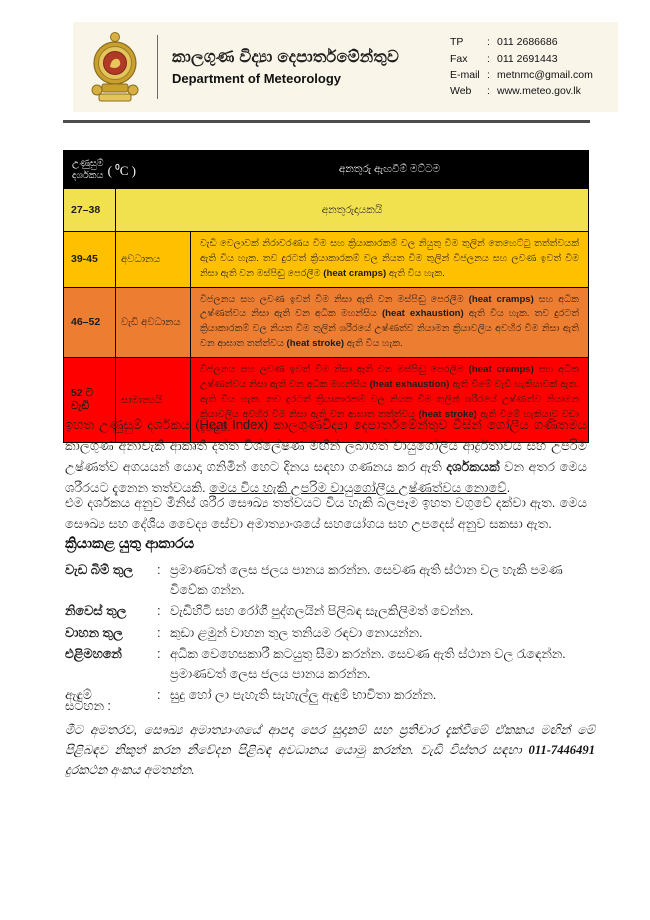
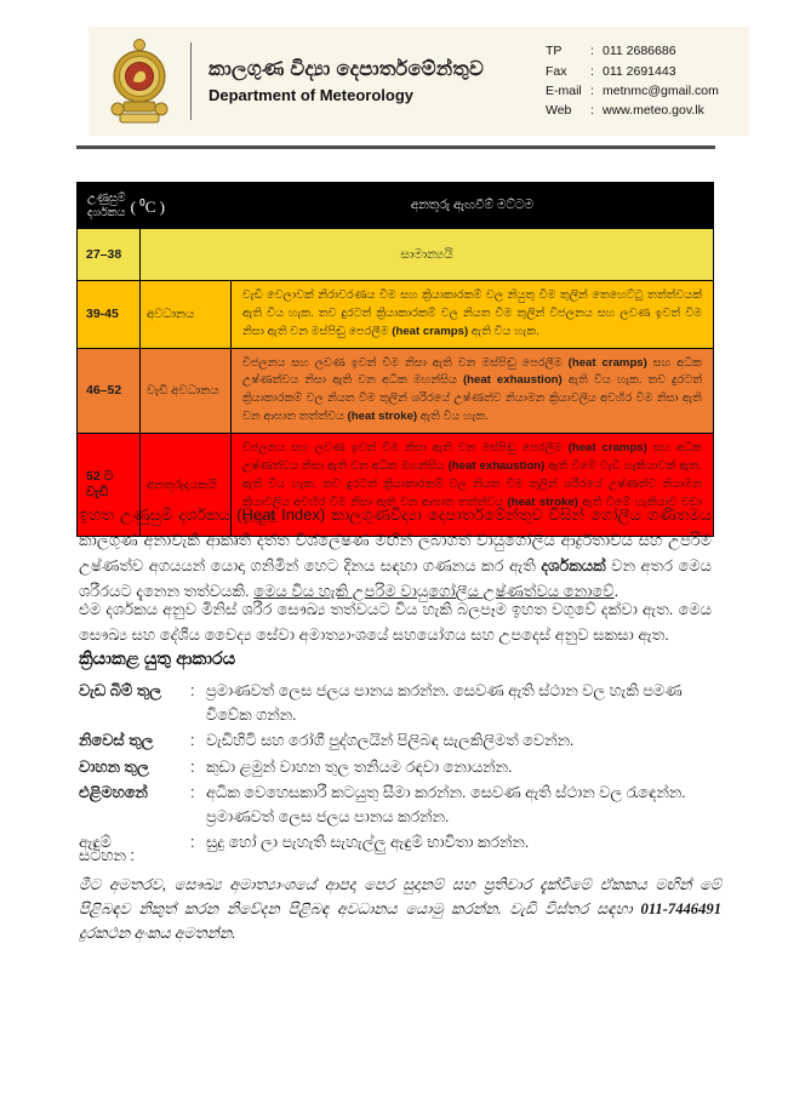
  කාලගුණ විද්‍යා දෙපාර්තමේන්තුව
  Department of Meteorology
  TP
  :
  011 2686686
  Fax
  :
  011 2691443
  E-mail
  :
  metnmc@gmail.com
  Web
  :
  www.meteo.gov.lk
  උණුසුම් දර්ශකය ( ⁰C )	අනතුරු ඇඟවීම් මට්ටම
- 27–38	අනතුරුදායකයි
+ 27–38	සාමාන්‍යයි
  39-45	අවධානය	වැඩි වෙලාවක් නිරාවරණය වීම සහ ක්‍රියාකාරකම් වල නියුතු වීම තුලින් තෙහෙට්ටු තත්ත්වයක් ඇති විය හැක. තව දුරටත් ක්‍රියාකාරකම් වල නියත වීම තුලින් විජලනය සහ ලවණ ඉවත් වීම නිසා ඇති වන මස්පිඬු පෙරලීම (heat cramps) ඇති විය හැක.
  46–52	වැඩි අවධානය	විජලනය සහ ලවණ ඉවත් වීම නිසා ඇති වන මස්පිඬු පෙරලීම (heat cramps) සහ අධික උෂ්ණත්වය නිසා ඇති වන අධික මහන්සිය (heat exhaustion) ඇති විය හැක. තව දුරටත් ක්‍රියාකාරකම් වල නියත වීම තුලින් ශරීරයේ උෂ්ණත්ව නියාමන ක්‍රියාවලිය අවහිර වීම නිසා ඇති වන ආඝාත තත්ත්වය (heat stroke) ඇති විය හැක.
- 52 ට වැඩි	සාමාන්‍යයි	විජලනය සහ ලවණ ඉවත් වීම නිසා ඇති වන මස්පිඬු පෙරලීම (heat cramps) සහ අධික උෂ්ණත්වය නිසා ඇති වන අධික මහන්සිය (heat exhaustion) ඇති වීමේ වැඩි හැකියාවක් ඇත. ඇති විය හැක. තව දුරටත් ක්‍රියාකාරකම් වල නියත වීම තුලින් ශරීරයේ උෂ්ණත්ව නියාමන ක්‍රියාවලිය අවහිර වීම නිසා ඇති වන ආඝාත තත්ත්වය (heat stroke) ඇති වීමේ හැකියාව වඩා ඉහළයි.
+ 52 ට වැඩි	අනතුරුදායකයි	විජලනය සහ ලවණ ඉවත් වීම නිසා ඇති වන මස්පිඬු පෙරලීම (heat cramps) සහ අධික උෂ්ණත්වය නිසා ඇති වන අධික මහන්සිය (heat exhaustion) ඇති වීමේ වැඩි හැකියාවක් ඇත. ඇති විය හැක. තව දුරටත් ක්‍රියාකාරකම් වල නියත වීම තුලින් ශරීරයේ උෂ්ණත්ව නියාමන ක්‍රියාවලිය අවහිර වීම නිසා ඇති වන ආඝාත තත්ත්වය (heat stroke) ඇති වීමේ හැකියාව වඩා ඉහළයි.
  ඉහත උණුසුම් දර්ශකය (Heat Index) කාලගුණවිද්‍යා දෙපාර්තමේන්තුව විසින් ගෝලීය ගණිතමය කාලගුණ අනාවැකි ආකෘති දත්ත විශ්ලේෂණ මඟින් ලබාගත් වායුගෝලීය ආර්ද්‍රතාවය සහ උපරිම උෂ්ණත්ව අගයයන් යොදා ගනිමින් හෙට දිනය සඳහා ගණනය කර ඇති දර්ශකයක් වන අතර මෙය ශරීරයට දැනෙන තත්වයකි. මෙය විය හැකි උපරිම වායුගෝලීය උෂ්ණත්වය නොවේ.
  එම දර්ශකය අනුව මිනිස් ශරීර සෞඛ්‍ය තත්වයට විය හැකි බලපෑම ඉහත වගුවේ දක්වා ඇත. මෙය සෞඛ්‍ය සහ දේශීය වෛද්‍ය සේවා අමාත්‍යාංශයේ සහයෝගය සහ උපදෙස් අනුව සකසා ඇත.
  ක්‍රියාකළ යුතු ආකාරය
  වැඩ බිම් තුල
  :
  ප්‍රමාණවත් ලෙස ජලය පානය කරන්න. සෙවණ ඇති ස්ථාන වල හැකි පමණ විවේක ගන්න.
  නිවෙස් තුල
  :
  වැඩිහිටි සහ රෝගී පුද්ගලයින් පිලිබඳ සැලකිලිමත් වෙන්න.
  වාහන තුල
  :
  කුඩා ළමුන් වාහන තුල තනියම රඳවා නොයන්න.
  එළිමහනේ
  :
  අධික වෙහෙසකාරී කටයුතු සීමා කරන්න. සෙවණ ඇති ස්ථාන වල රැඳෙන්න. ප්‍රමාණවත් ලෙස ජලය පානය කරන්න.
  ඇඳුම්
  :
  සුදු හෝ ලා පැහැති සැහැල්ලු ඇඳුම් භාවිතා කරන්න.
  සටහන :
  මීට අමතරව, සෞඛ්‍ය අමාත්‍යාංශයේ ආපදා පෙර සුදානම් සහ ප්‍රතිචාර දැක්වීමේ ඒකකය මඟින් මේ පිළිබඳව නිකුත් කරන නිවේදන පිළිබඳ අවධානය යොමු කරන්න. වැඩි විස්තර සඳහා 011-7446491 දුරකථන අංකය අමතන්න.
